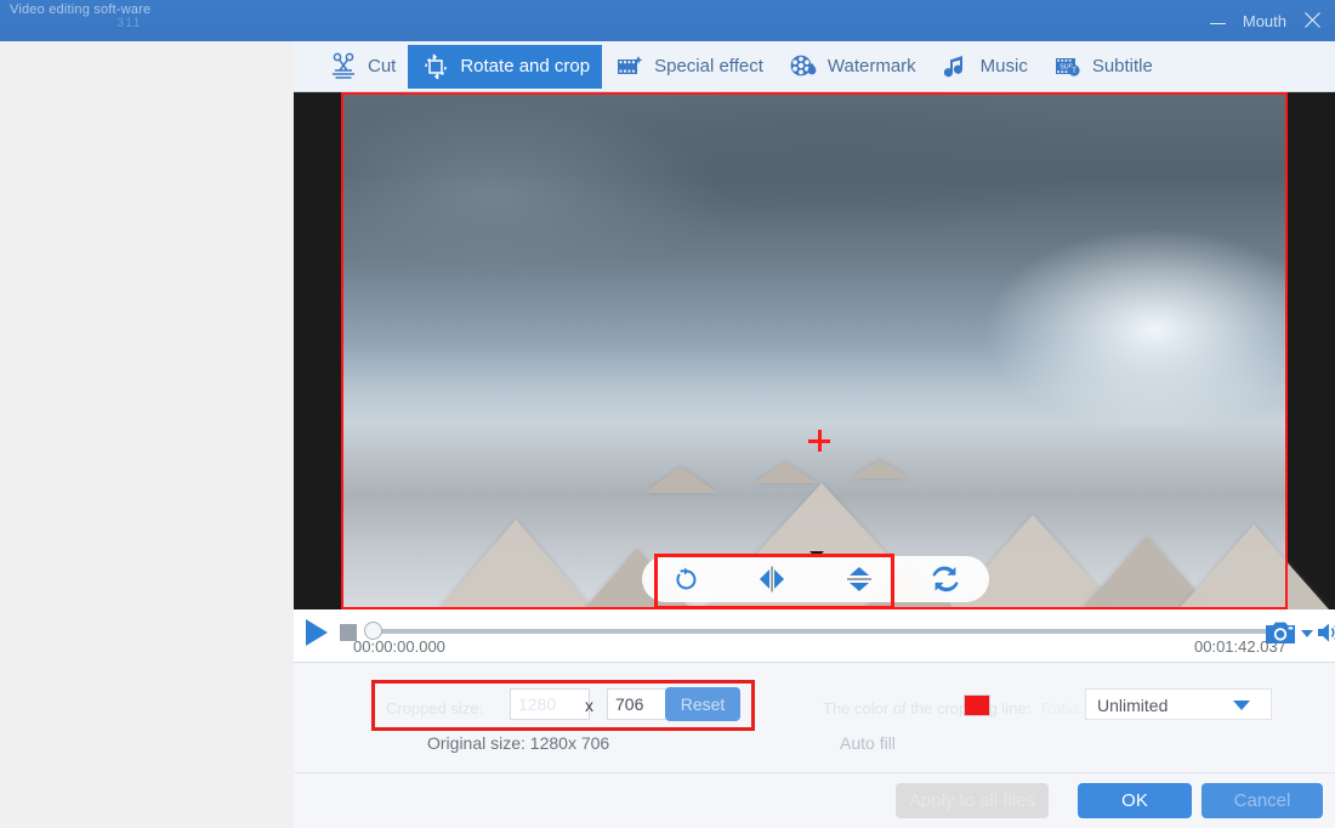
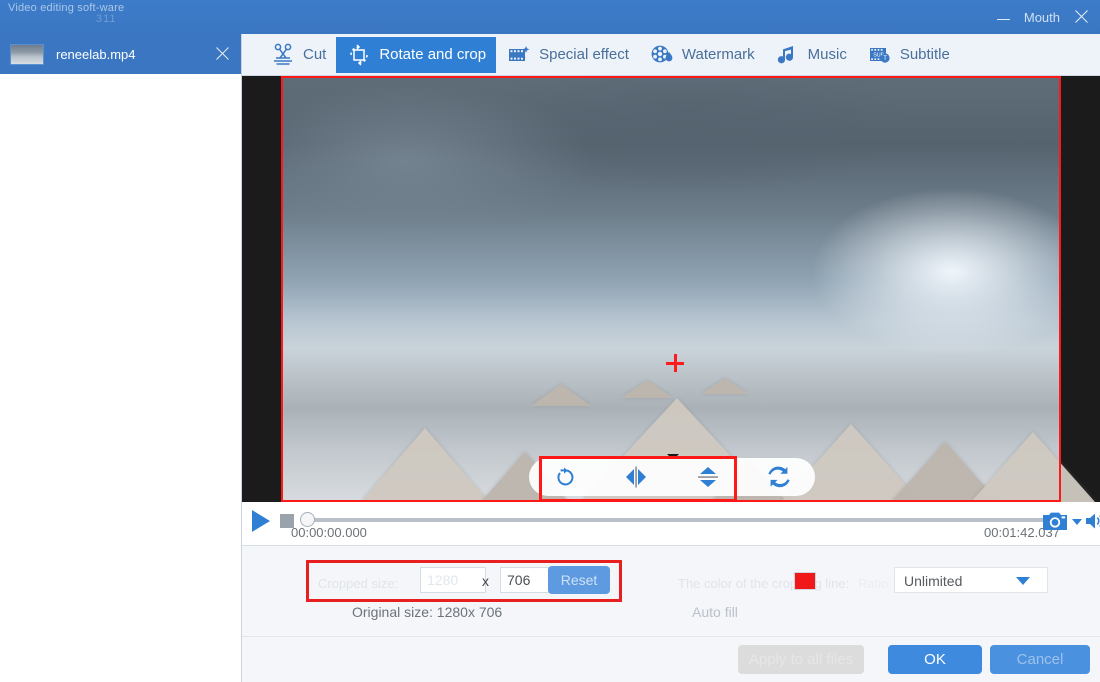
  Video editing soft-ware
  311
  Mouth
+ reneelab.mp4
  Cut
  Rotate and crop
  Special effect
  Watermark
  Music
  Subtitle
  00:00:00.000
  00:01:42.037
  1280
  x
  706
  Reset
  The color of the crog line:
  Unlimited
  Original size: 1280x 706
  Auto fill
  OK
  Cancel
